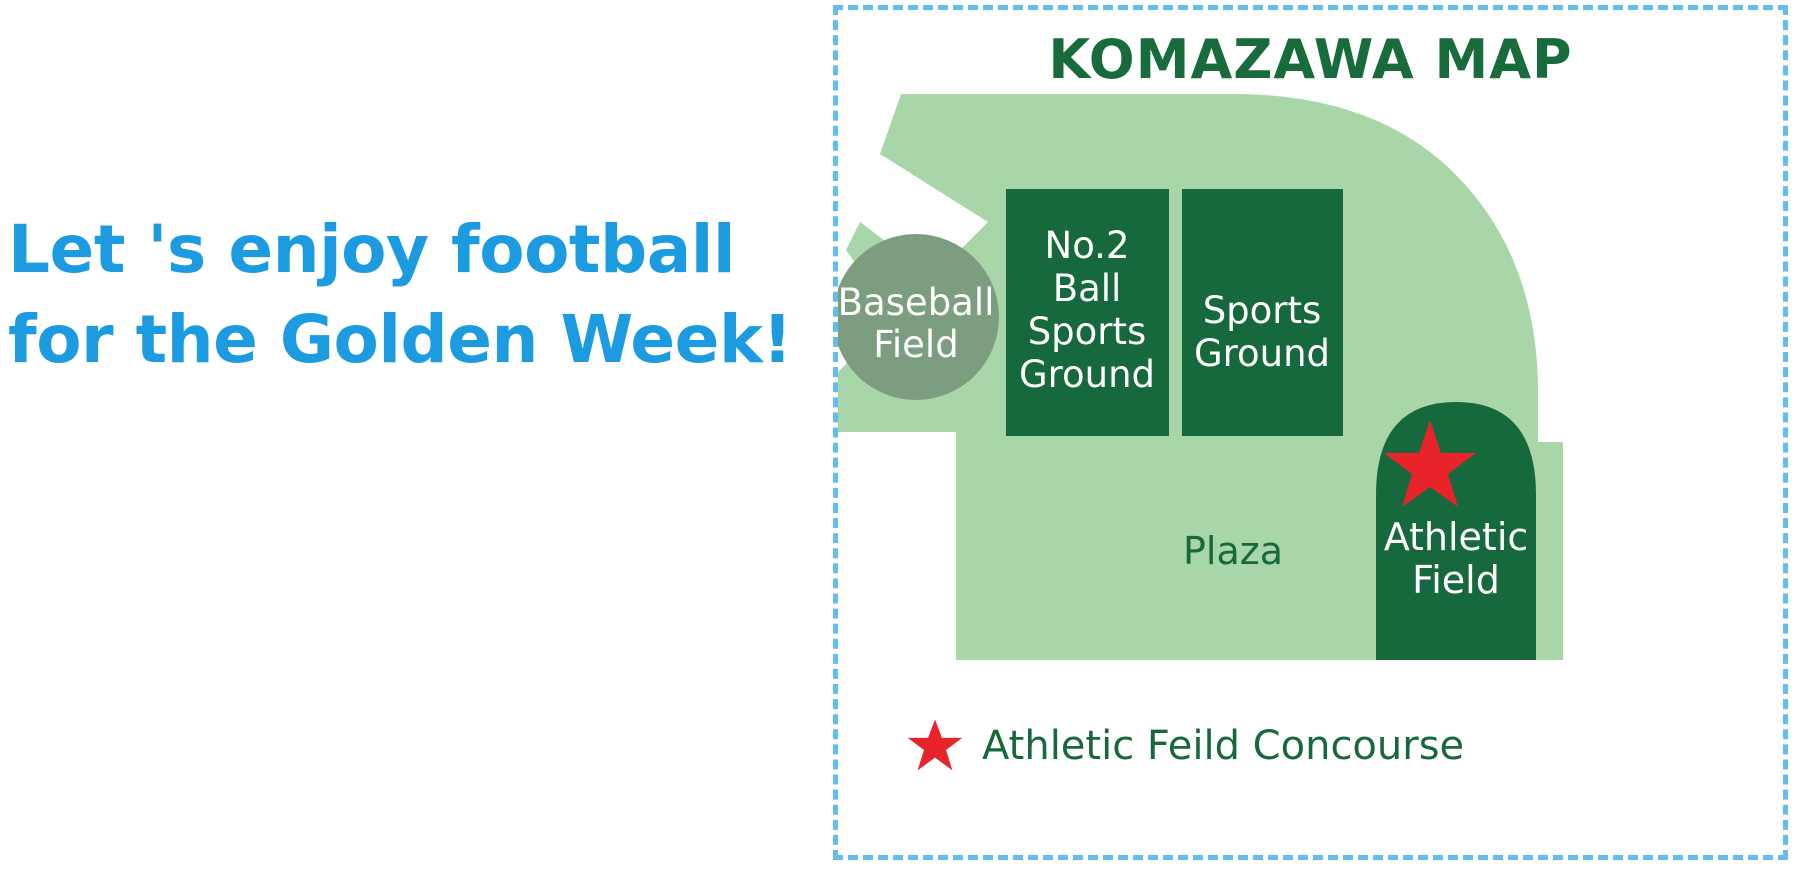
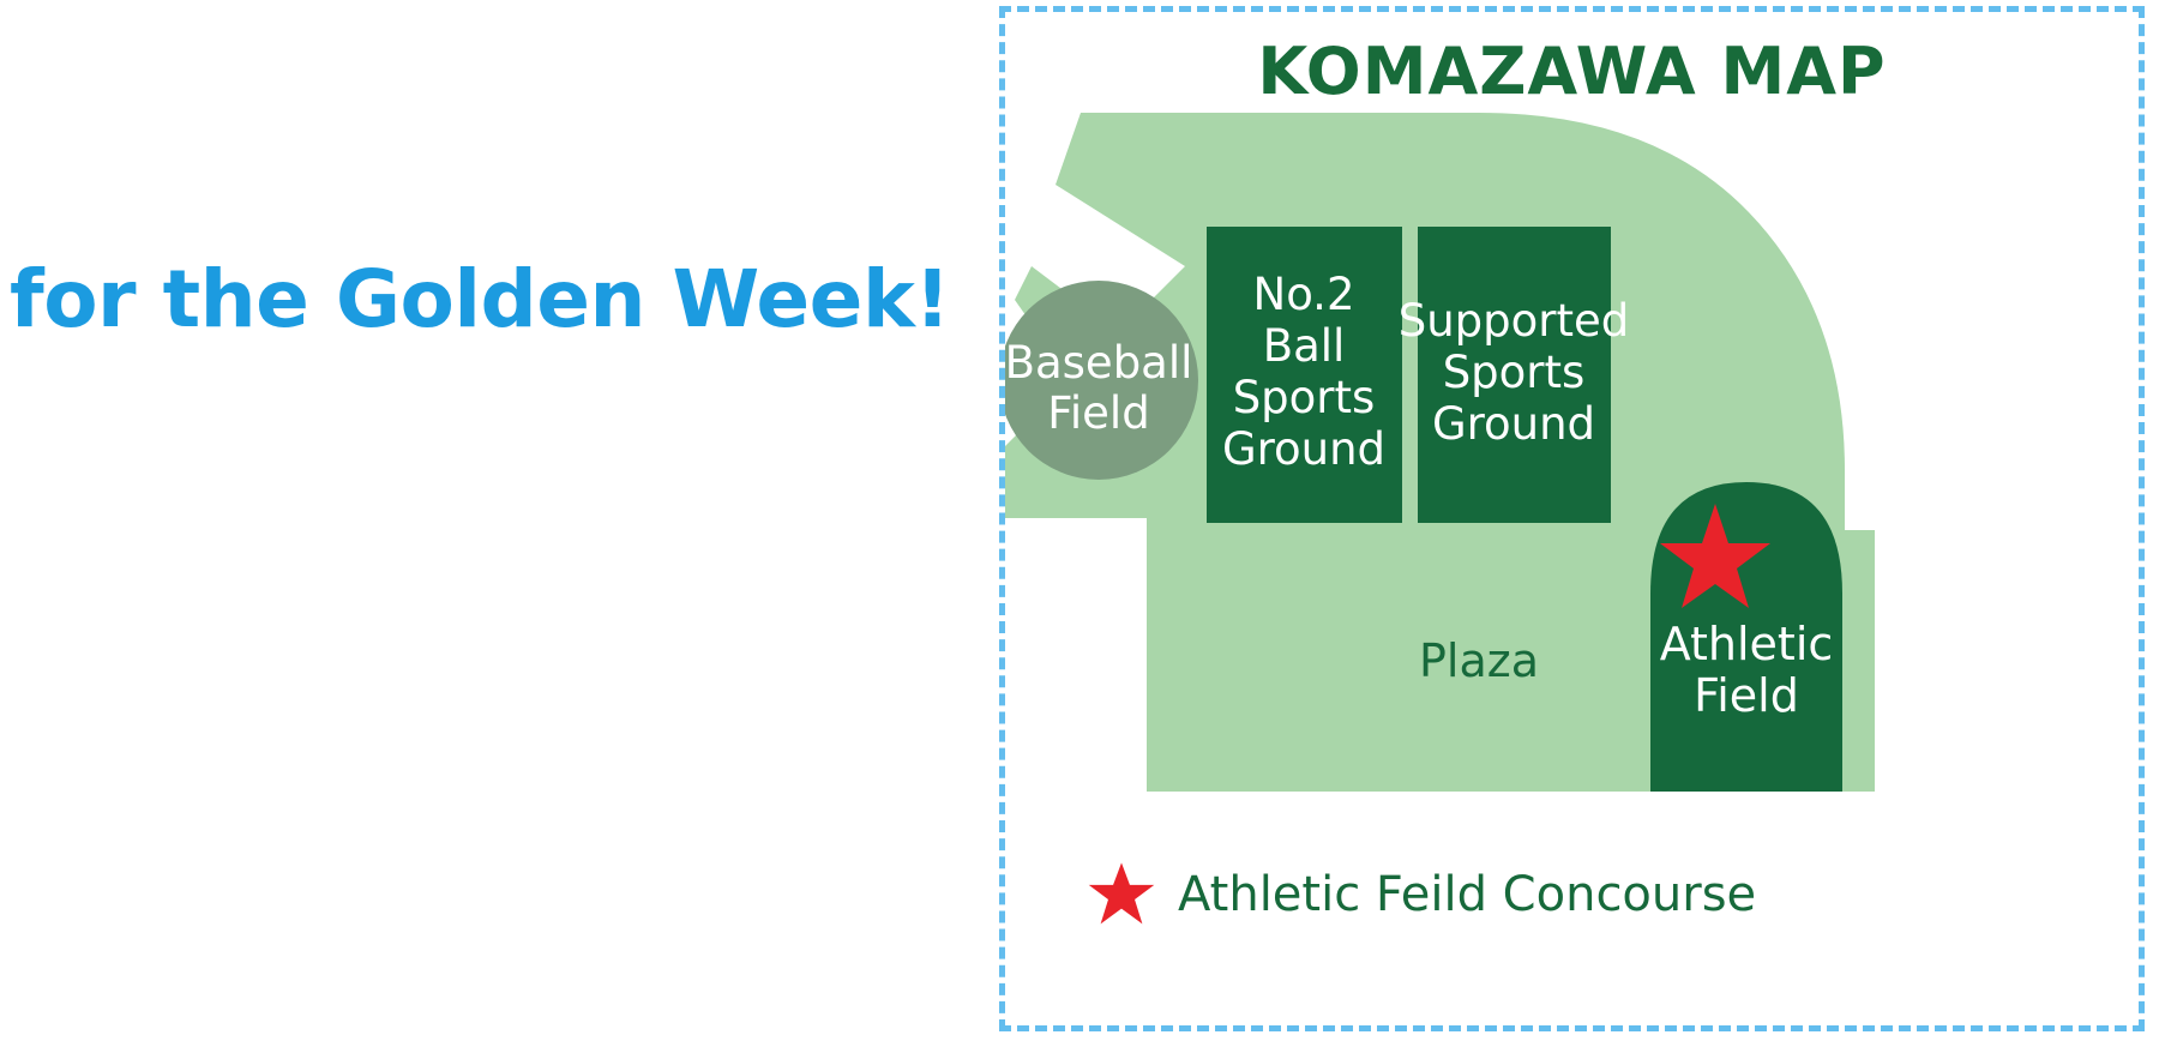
- Let 's enjoy football
  for the Golden Week!
  KOMAZAWA MAP
  Baseball
  Field
  No.2
  Ball
  Sports
  Ground
+ Supported
  Sports
  Ground
  Plaza
  Athletic
  Field
  Athletic Feild Concourse
